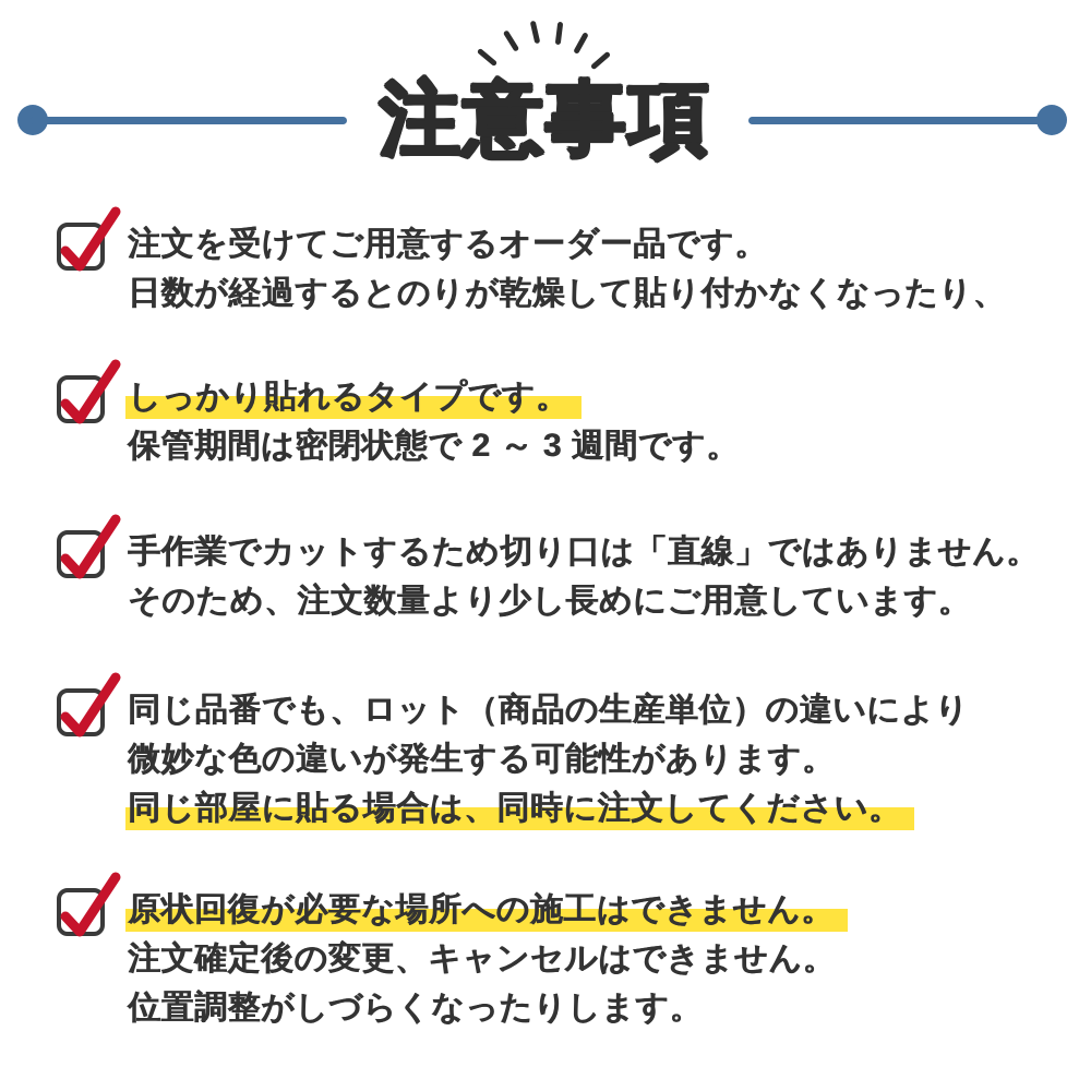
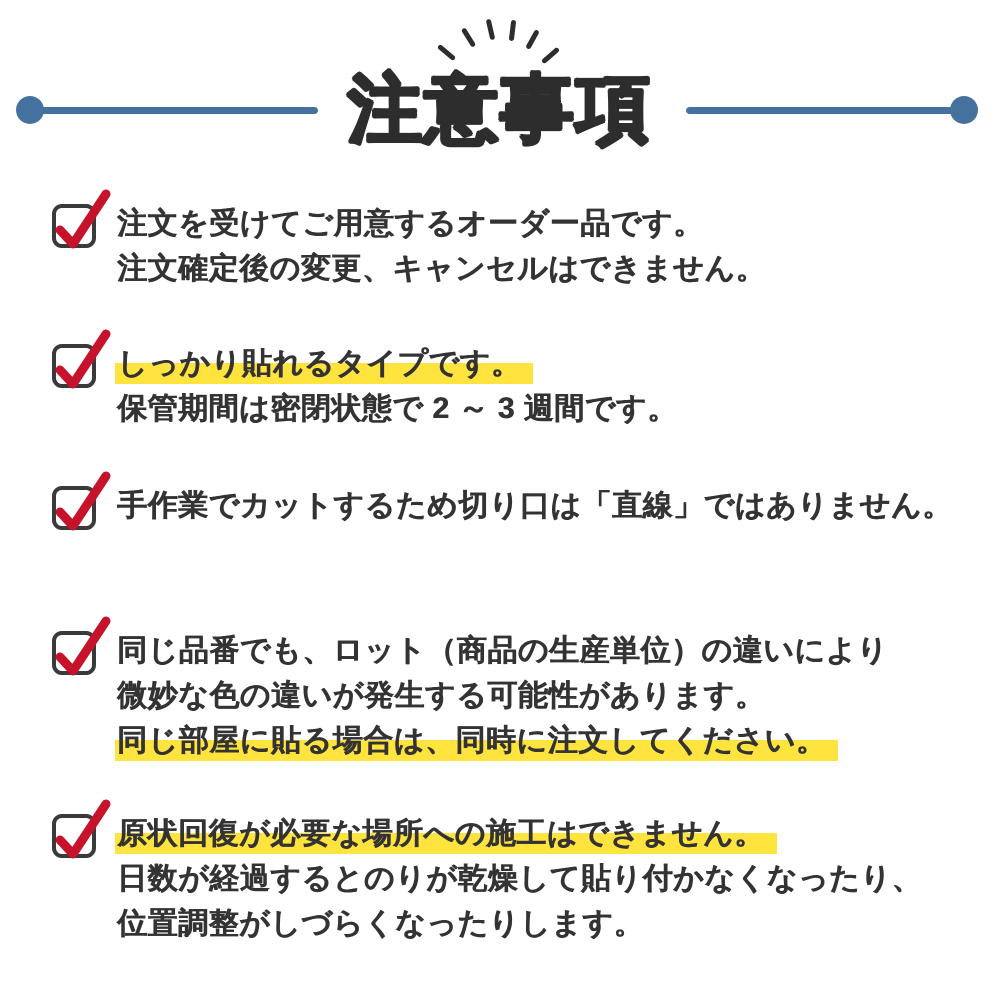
  注意事項
  注文を受けてご用意するオーダー品です。
- 日数が経過するとのりが乾燥して貼り付かなくなったり、
+ 注文確定後の変更、キャンセルはできません。
  しっかり貼れるタイプです。
  保管期間は密閉状態で 2 ～ 3 週間です。
  手作業でカットするため切り口は「直線」ではありません。
- そのため、注文数量より少し長めにご用意しています。
  同じ品番でも、ロット（商品の生産単位）の違いにより
  微妙な色の違いが発生する可能性があります。
  同じ部屋に貼る場合は、同時に注文してください。
  原状回復が必要な場所への施工はできません。
- 注文確定後の変更、キャンセルはできません。
+ 日数が経過するとのりが乾燥して貼り付かなくなったり、
  位置調整がしづらくなったりします。
